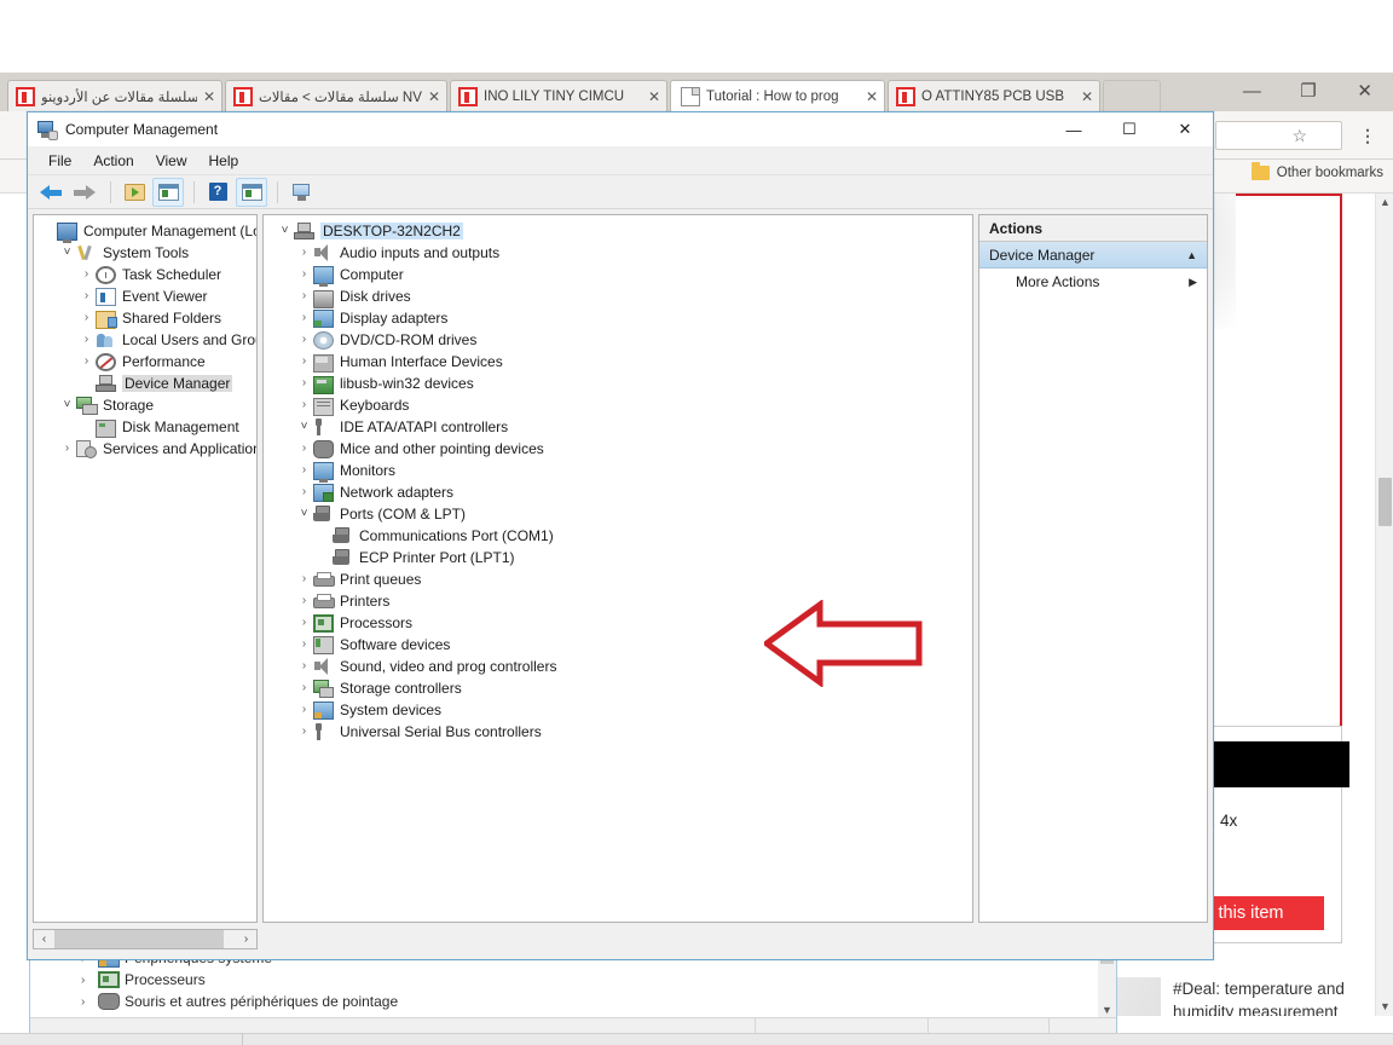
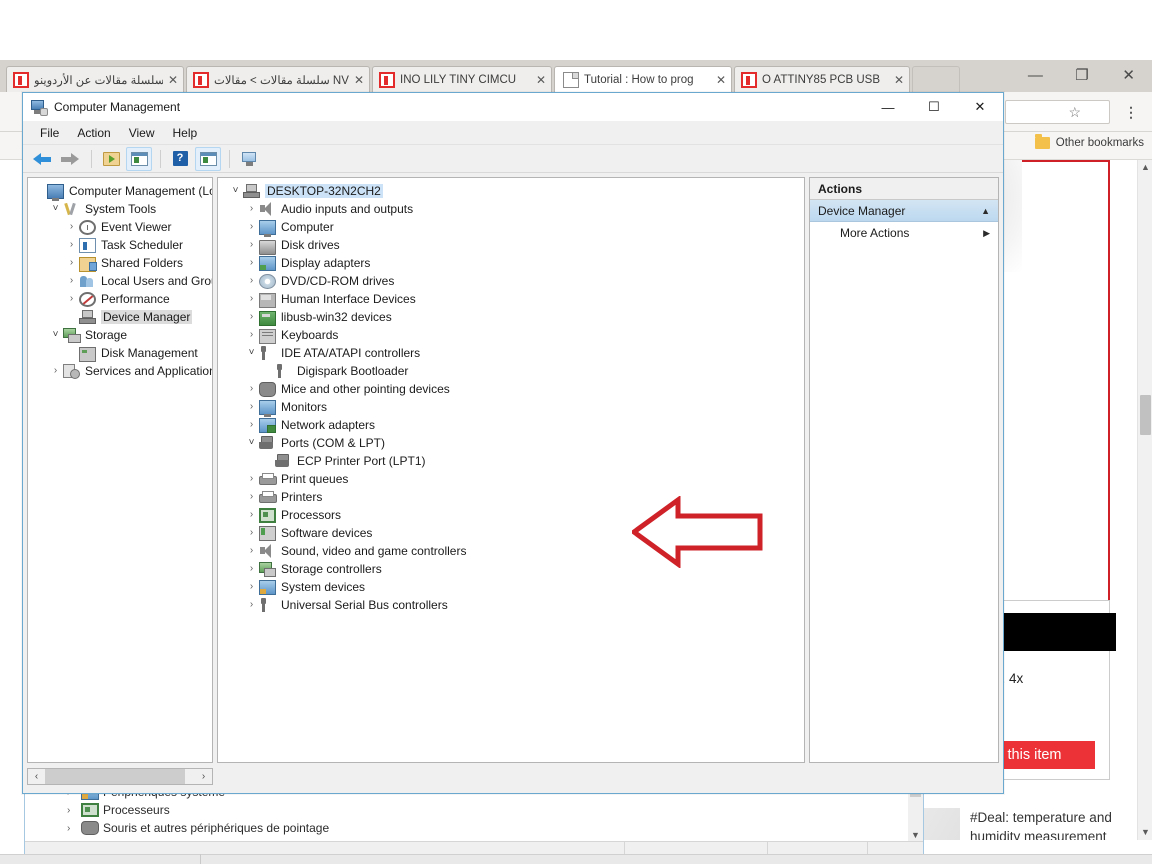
  سلسلة مقالات عن الأردوينو
  ✕
  سلسلة مقالات > مقالات NV
  ✕
  INO LILY TINY CIMCU
  ✕
  Tutorial : How to prog
  ✕
  O ATTINY85 PCB USB
  ✕
  —
  ❐
  ✕
  ☆
  ⋮
  Other bookmarks
  this item
  #Deal: temperature and humidity measurement
  ▲
  ▼
  ›
  Processeurs
  ›
  Souris et autres périphériques de pointage
  ▼
  Computer Management
  —
  ☐
  ✕
  File
  Action
  View
  Help
  ?
  Computer Management (L
  ˅
  System Tools
  ›
- Task Scheduler
+ Event Viewer
  ›
- Event Viewer
+ Task Scheduler
  ›
  Shared Folders
  ›
  Local Users and Gro
  ›
  Performance
  Device Manager
  ˅
  Storage
  Disk Management
  ›
  Services and Applicatio
  ˅
  DESKTOP-32N2CH2
  ›
  Audio inputs and outputs
  ›
  Computer
  ›
  Disk drives
  ›
  Display adapters
  ›
  DVD/CD-ROM drives
  ›
  Human Interface Devices
  ›
  libusb-win32 devices
  ›
  Keyboards
  ˅
  IDE ATA/ATAPI controllers
+ Digispark Bootloader
  ›
  Mice and other pointing devices
  ›
  Monitors
  ›
  Network adapters
  ˅
  Ports (COM & LPT)
- Communications Port (COM1)
  ECP Printer Port (LPT1)
  ›
  Print queues
  ›
  Printers
  ›
  Processors
  ›
  Software devices
  ›
- Sound, video and prog controllers
+ Sound, video and game controllers
  ›
  Storage controllers
  ›
  System devices
  ›
  Universal Serial Bus controllers
  Actions
  Device Manager
  ▲
  More Actions
  ▶
  ‹
  ›
